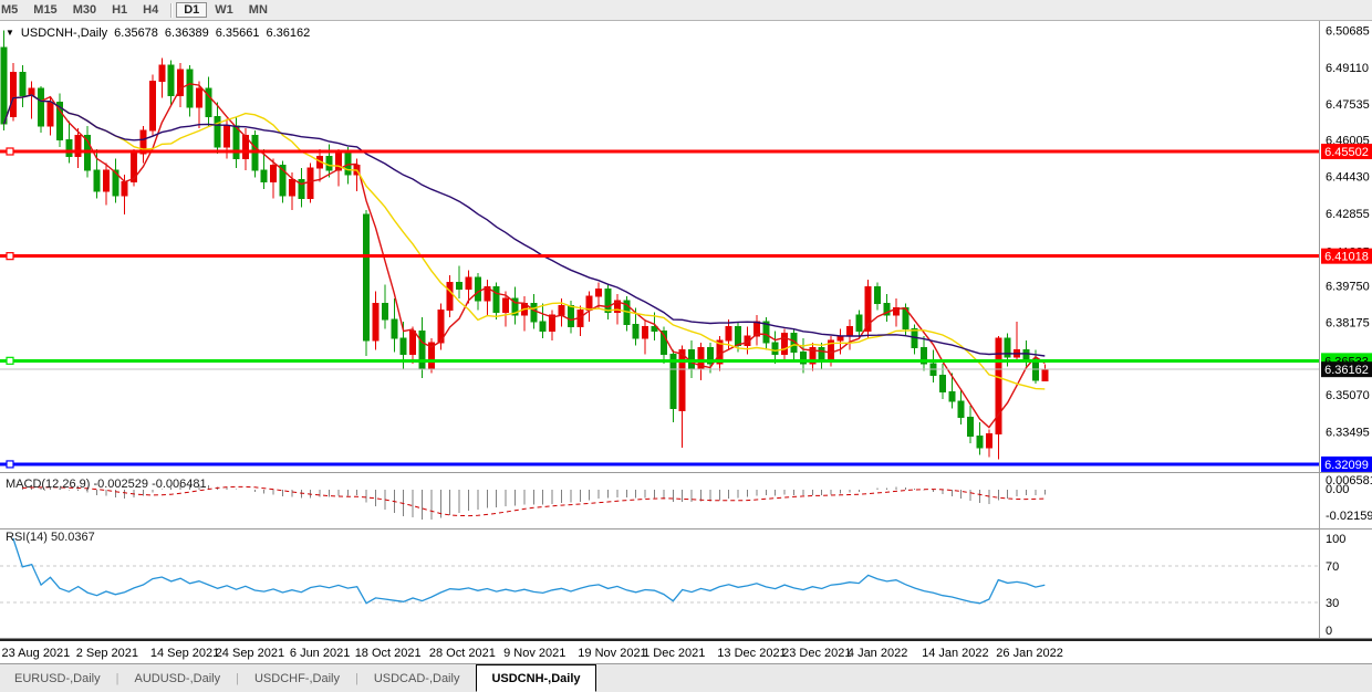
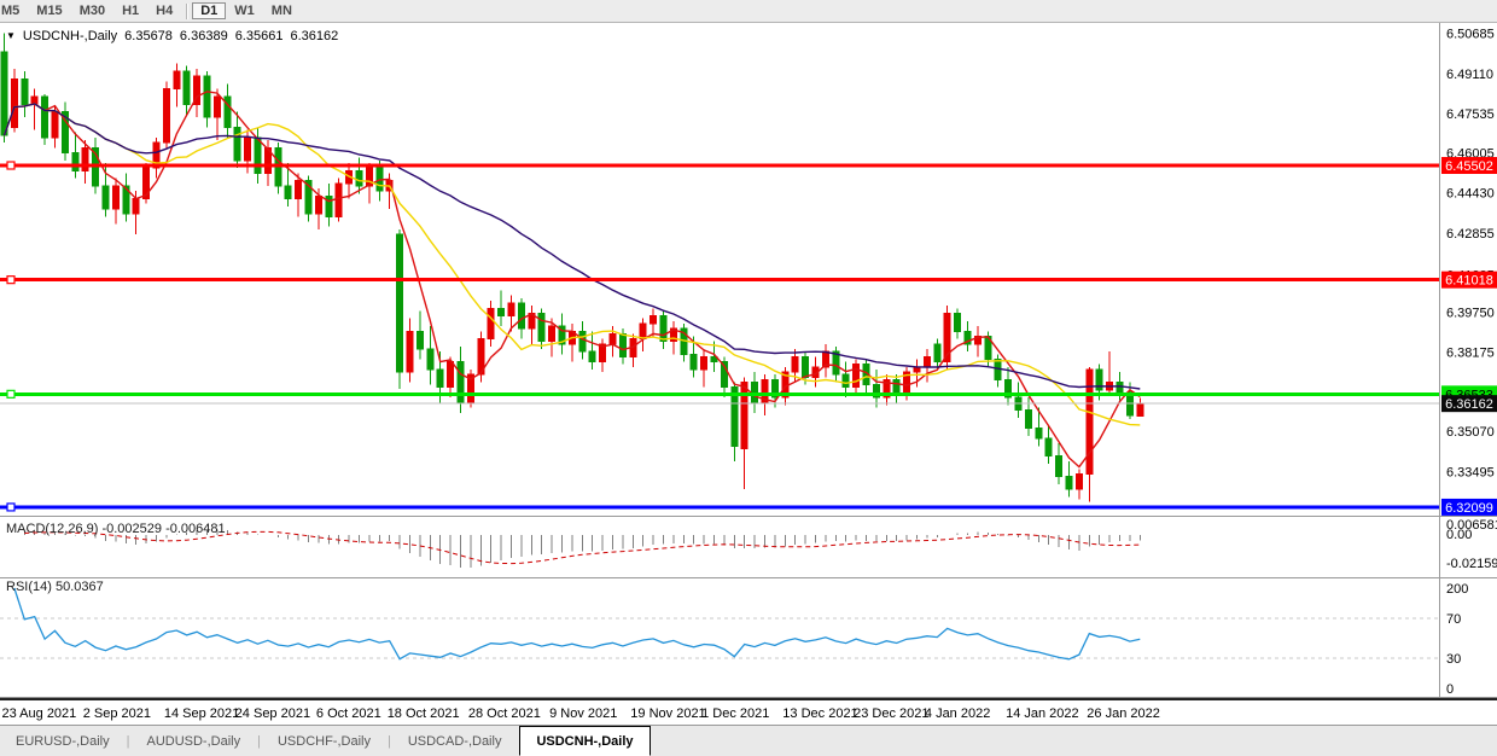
  M5
  M15
  M30
  H1
  H4
  D1
  W1
  MN
  ▼
  USDCNH-,Daily
  6.35678
  6.36389
  6.35661
  6.36162
  6.50685
  6.49110
  6.47535
  6.46005
  6.44430
  6.42855
  6.39750
  6.38175
  6.35070
  6.33495
  6.45502
  6.41018
  6.36162
  6.32099
  0.00658
  0.00
  -0.02159
- 100
+ 200
  70
  30
  0
  23 Aug 2021
  2 Sep 2021
  14 Sep 2021
  24 Sep 2021
- 6 Jun 2021
+ 6 Oct 2021
  18 Oct 2021
  28 Oct 2021
  9 Nov 2021
  19 Nov 2021
  1 Dec 2021
  13 Dec 2021
  23 Dec 2021
  4 Jan 2022
  14 Jan 2022
  26 Jan 2022
  MACD(12,26,9) -0.002529 -0.006481
  RSI(14) 50.0367
  EURUSD-,Daily
  |
  AUDUSD-,Daily
  |
  USDCHF-,Daily
  |
  USDCAD-,Daily
  USDCNH-,Daily
